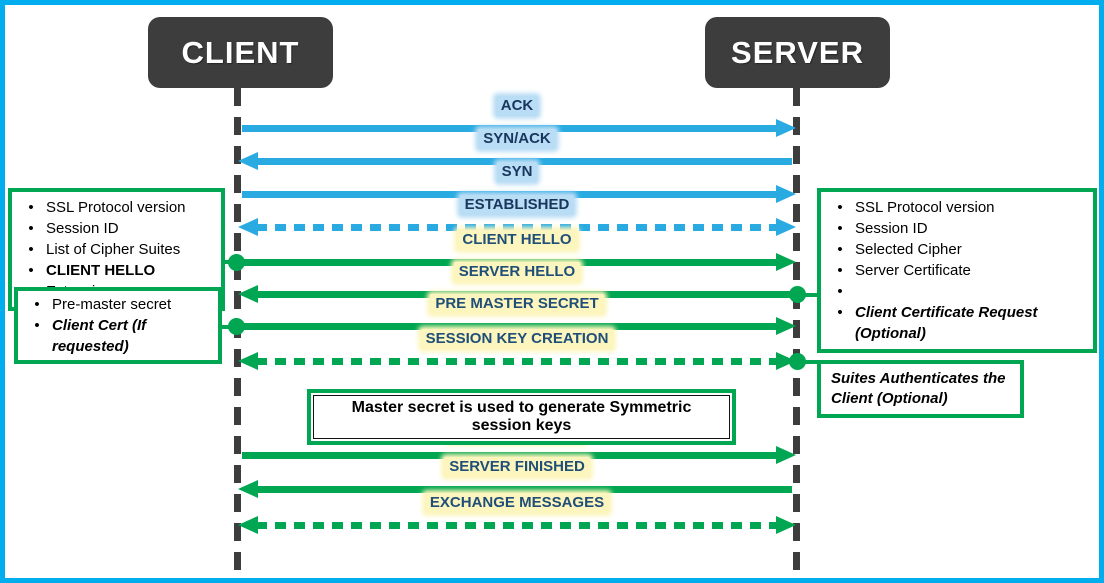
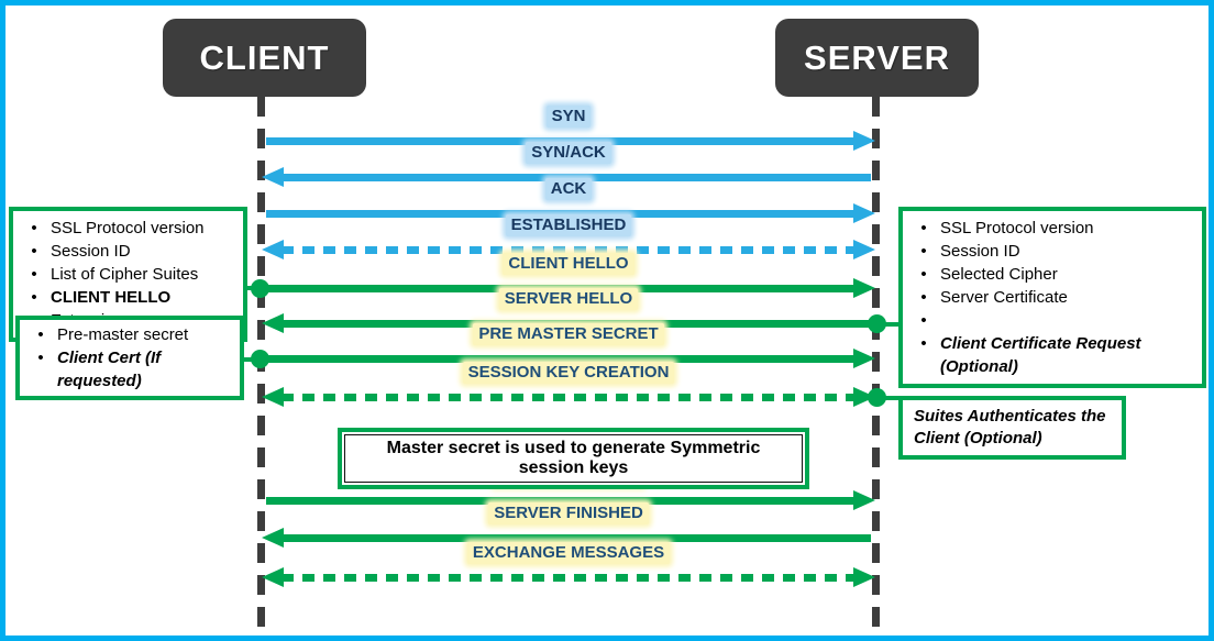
  CLIENT
  SERVER
- ACK
+ SYN
  SYN/ACK
- SYN
+ ACK
  ESTABLISHED
  CLIENT HELLO
  SERVER HELLO
  PRE MASTER SECRET
  SESSION KEY CREATION
  SERVER FINISHED
  EXCHANGE MESSAGES
  •
  SSL Protocol version
  •
  Session ID
  •
  List of Cipher Suites
  •
  •
  Pre-master secret
  •
  Client Cert (If requested)
  •
  SSL Protocol version
  •
  Session ID
  •
  Selected Cipher
  •
  Server Certificate
  •
  •
  Client Certificate Request (Optional)
  Suites Authenticates the Client (Optional)
  Master secret is used to generate Symmetric session keys
